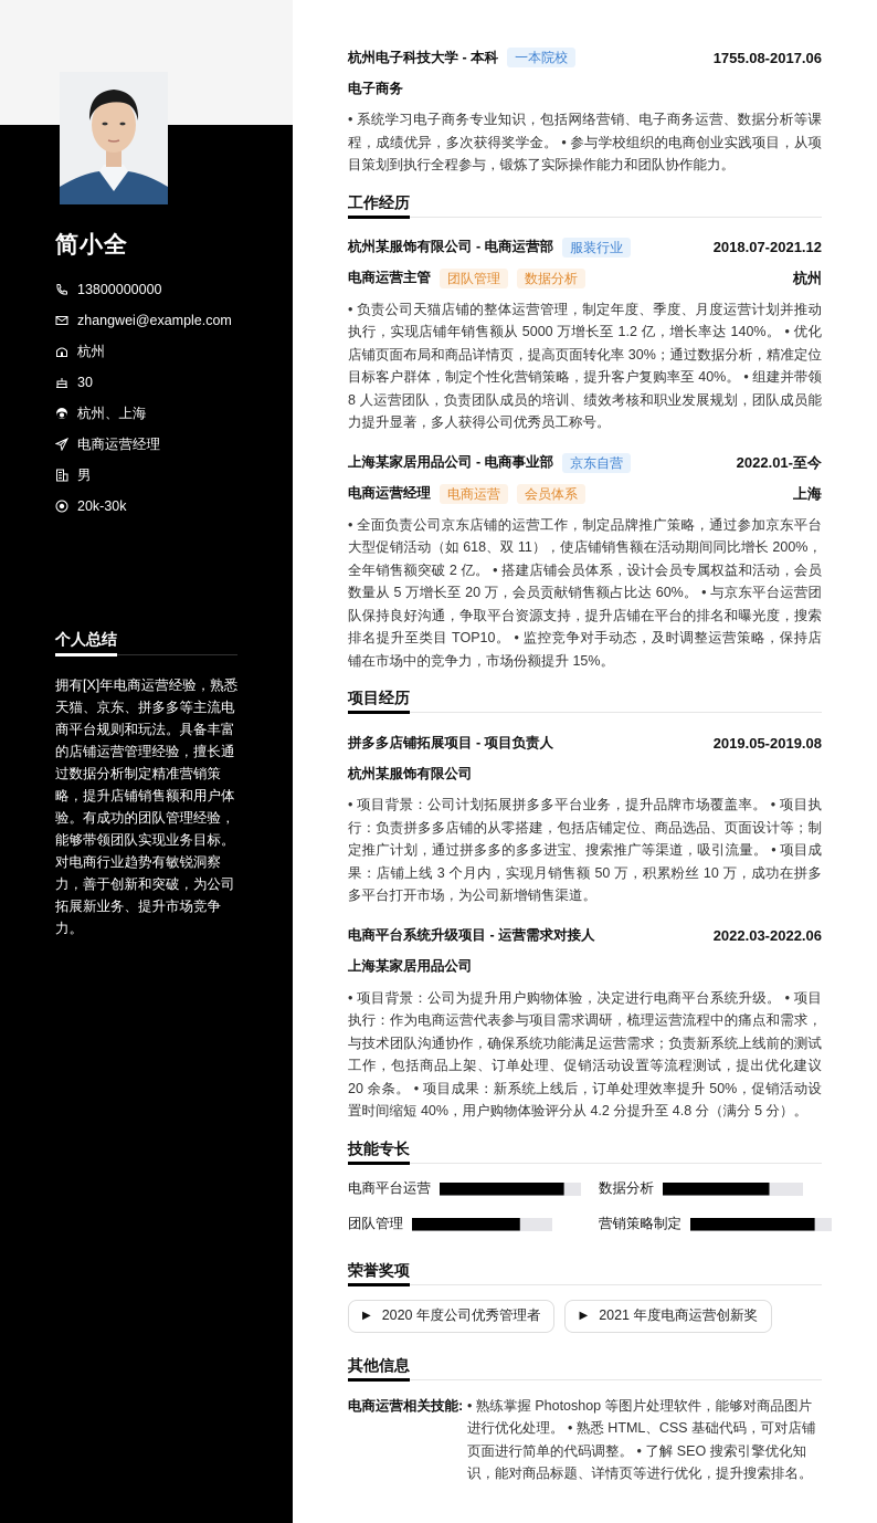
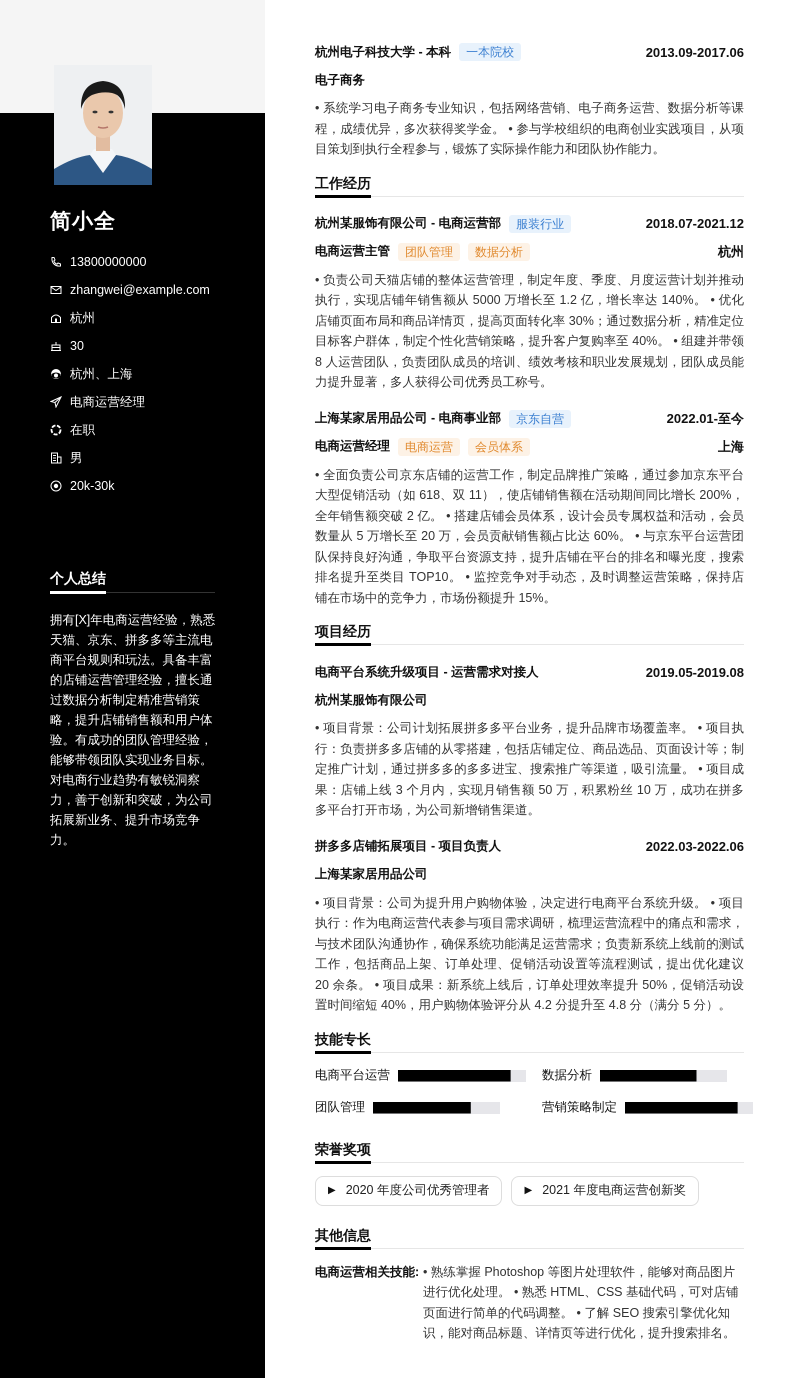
  简小全
  13800000000
  zhangwei@example.com
  杭州
  30
  杭州、上海
  电商运营经理
+ 在职
  男
  20k-30k
  个人总结
  拥有[X]年电商运营经验，熟悉天猫、京东、拼多多等主流电商平台规则和玩法。具备丰富的店铺运营管理经验，擅长通过数据分析制定精准营销策略，提升店铺销售额和用户体验。有成功的团队管理经验，能够带领团队实现业务目标。对电商行业趋势有敏锐洞察力，善于创新和突破，为公司拓展新业务、提升市场竞争力。
  杭州电子科技大学 - 本科
  一本院校
- 1755.08-2017.06
+ 2013.09-2017.06
  电子商务
  • 系统学习电子商务专业知识，包括网络营销、电子商务运营、数据分析等课程，成绩优异，多次获得奖学金。 • 参与学校组织的电商创业实践项目，从项目策划到执行全程参与，锻炼了实际操作能力和团队协作能力。
  工作经历
  杭州某服饰有限公司 - 电商运营部
  服装行业
  2018.07-2021.12
  电商运营主管
  团队管理
  数据分析
  杭州
  • 负责公司天猫店铺的整体运营管理，制定年度、季度、月度运营计划并推动执行，实现店铺年销售额从 5000 万增长至 1.2 亿，增长率达 140%。 • 优化店铺页面布局和商品详情页，提高页面转化率 30%；通过数据分析，精准定位目标客户群体，制定个性化营销策略，提升客户复购率至 40%。 • 组建并带领 8 人运营团队，负责团队成员的培训、绩效考核和职业发展规划，团队成员能力提升显著，多人获得公司优秀员工称号。
  上海某家居用品公司 - 电商事业部
  京东自营
  2022.01-至今
  电商运营经理
  电商运营
  会员体系
  上海
  • 全面负责公司京东店铺的运营工作，制定品牌推广策略，通过参加京东平台大型促销活动（如 618、双 11），使店铺销售额在活动期间同比增长 200%，全年销售额突破 2 亿。 • 搭建店铺会员体系，设计会员专属权益和活动，会员数量从 5 万增长至 20 万，会员贡献销售额占比达 60%。 • 与京东平台运营团队保持良好沟通，争取平台资源支持，提升店铺在平台的排名和曝光度，搜索排名提升至类目 TOP10。 • 监控竞争对手动态，及时调整运营策略，保持店铺在市场中的竞争力，市场份额提升 15%。
  项目经历
- 拼多多店铺拓展项目 - 项目负责人
+ 电商平台系统升级项目 - 运营需求对接人
  2019.05-2019.08
  杭州某服饰有限公司
  • 项目背景：公司计划拓展拼多多平台业务，提升品牌市场覆盖率。 • 项目执行：负责拼多多店铺的从零搭建，包括店铺定位、商品选品、页面设计等；制定推广计划，通过拼多多的多多进宝、搜索推广等渠道，吸引流量。 • 项目成果：店铺上线 3 个月内，实现月销售额 50 万，积累粉丝 10 万，成功在拼多多平台打开市场，为公司新增销售渠道。
- 电商平台系统升级项目 - 运营需求对接人
+ 拼多多店铺拓展项目 - 项目负责人
  2022.03-2022.06
  上海某家居用品公司
  • 项目背景：公司为提升用户购物体验，决定进行电商平台系统升级。 • 项目执行：作为电商运营代表参与项目需求调研，梳理运营流程中的痛点和需求，与技术团队沟通协作，确保系统功能满足运营需求；负责新系统上线前的测试工作，包括商品上架、订单处理、促销活动设置等流程测试，提出优化建议 20 余条。 • 项目成果：新系统上线后，订单处理效率提升 50%，促销活动设置时间缩短 40%，用户购物体验评分从 4.2 分提升至 4.8 分（满分 5 分）。
  技能专长
  电商平台运营
  数据分析
  团队管理
  营销策略制定
  荣誉奖项
  ▶
  2020 年度公司优秀管理者
  ▶
  2021 年度电商运营创新奖
  其他信息
  电商运营相关技能:
  • 熟练掌握 Photoshop 等图片处理软件，能够对商品图片进行优化处理。 • 熟悉 HTML、CSS 基础代码，可对店铺页面进行简单的代码调整。 • 了解 SEO 搜索引擎优化知识，能对商品标题、详情页等进行优化，提升搜索排名。
